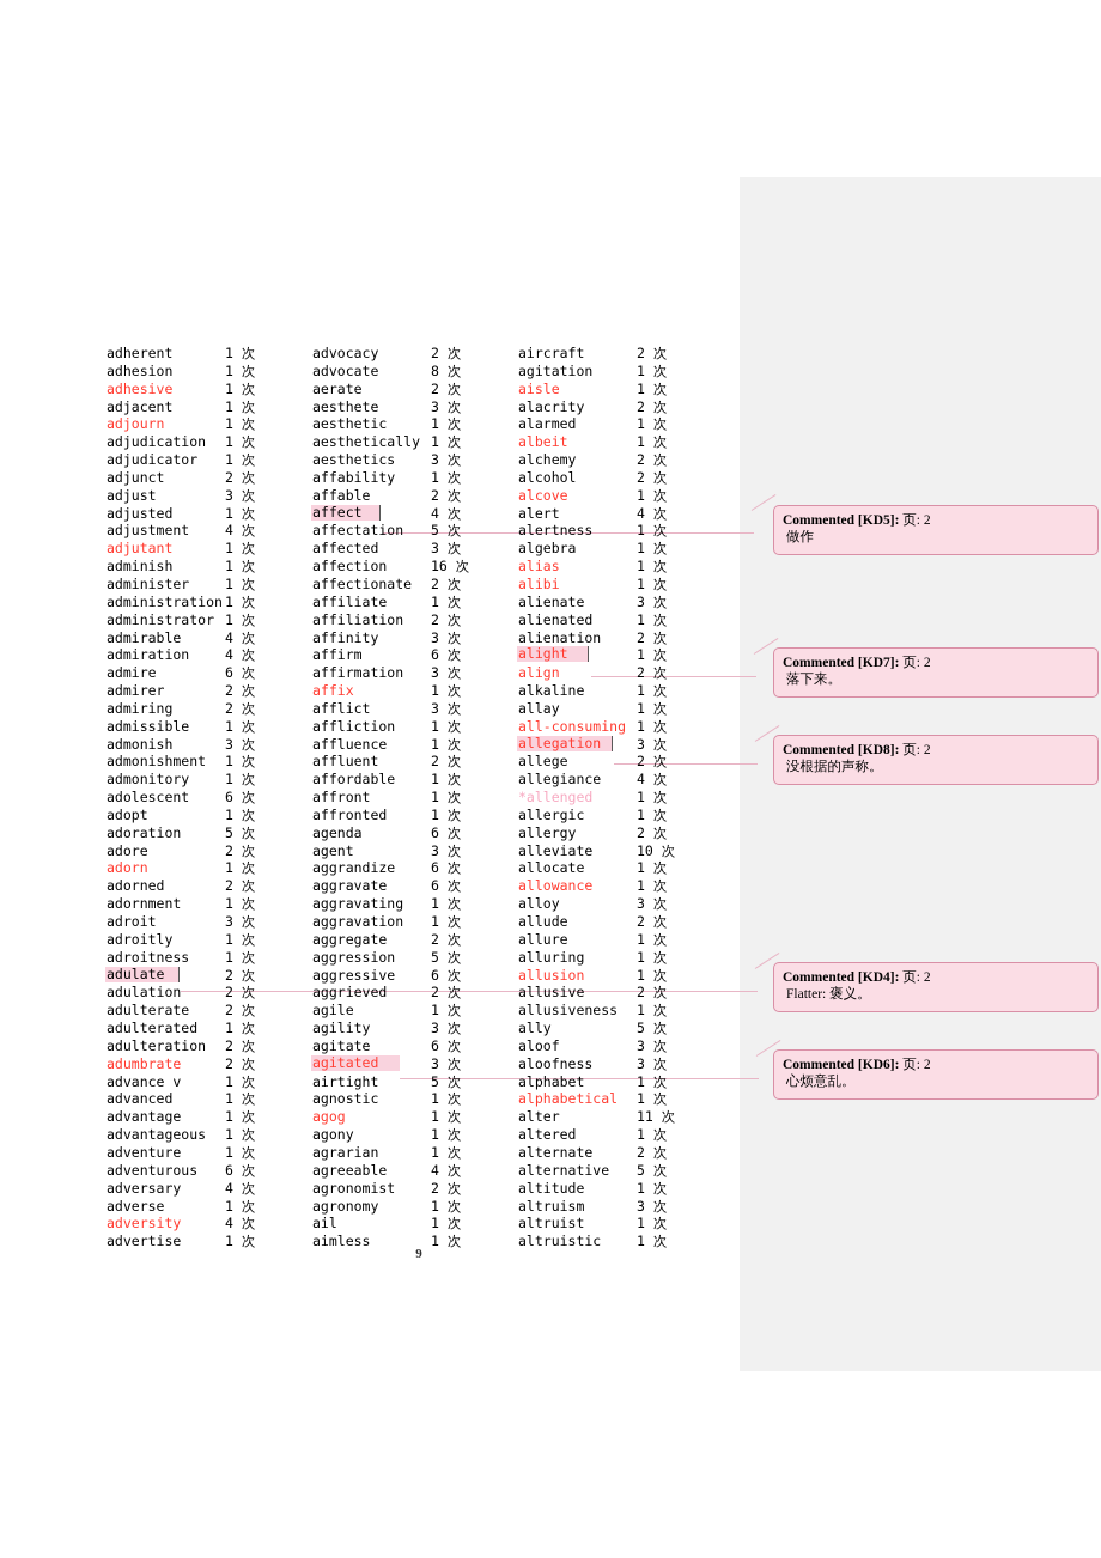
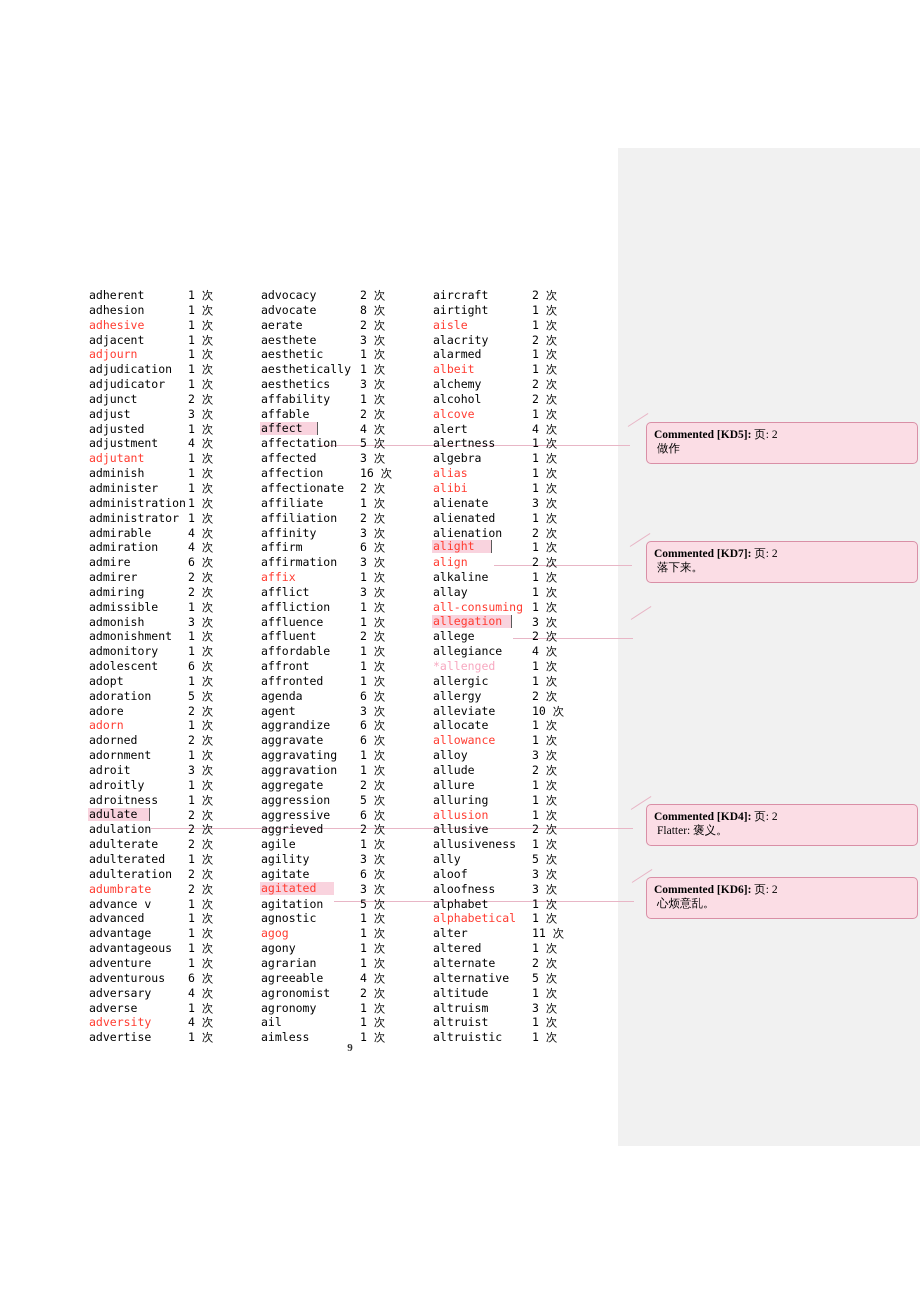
  adherent
  1 次
  adhesion
  1 次
  adhesive
  1 次
  adjacent
  1 次
  adjourn
  1 次
  adjudication
  1 次
  adjudicator
  1 次
  adjunct
  2 次
  adjust
  3 次
  adjusted
  1 次
  adjustment
  4 次
  adjutant
  1 次
  adminish
  1 次
  administer
  1 次
  administration
  1 次
  administrator
  1 次
  admirable
  4 次
  admiration
  4 次
  admire
  6 次
  admirer
  2 次
  admiring
  2 次
  admissible
  1 次
  admonish
  3 次
  admonishment
  1 次
  admonitory
  1 次
  adolescent
  6 次
  adopt
  1 次
  adoration
  5 次
  adore
  2 次
  adorn
  1 次
  adorned
  2 次
  adornment
  1 次
  adroit
  3 次
  adroitly
  1 次
  adroitness
  1 次
  adulate
  2 次
  adulation
  2 次
  adulterate
  2 次
  adulterated
  1 次
  adulteration
  2 次
  adumbrate
  2 次
  advance v
  1 次
  advanced
  1 次
  advantage
  1 次
  advantageous
  1 次
  adventure
  1 次
  adventurous
  6 次
  adversary
  4 次
  adverse
  1 次
  adversity
  4 次
  advertise
  1 次
  advocacy
  2 次
  advocate
  8 次
  aerate
  2 次
  aesthete
  3 次
  aesthetic
  1 次
  aesthetically
  1 次
  aesthetics
  3 次
  affability
  1 次
  affable
  2 次
  affect
  4 次
  affectation
  5 次
  affected
  3 次
  affection
  16 次
  affectionate
  2 次
  affiliate
  1 次
  affiliation
  2 次
  affinity
  3 次
  affirm
  6 次
  affirmation
  3 次
  affix
  1 次
  afflict
  3 次
  affliction
  1 次
  affluence
  1 次
  affluent
  2 次
  affordable
  1 次
  affront
  1 次
  affronted
  1 次
  agenda
  6 次
  agent
  3 次
  aggrandize
  6 次
  aggravate
  6 次
  aggravating
  1 次
  aggravation
  1 次
  aggregate
  2 次
  aggression
  5 次
  aggressive
  6 次
  aggrieved
  2 次
  agile
  1 次
  agility
  3 次
  agitate
  6 次
  agitated
  3 次
- airtight
+ agitation
  5 次
  agnostic
  1 次
  agog
  1 次
  agony
  1 次
  agrarian
  1 次
  agreeable
  4 次
  agronomist
  2 次
  agronomy
  1 次
  ail
  1 次
  aimless
  1 次
  aircraft
  2 次
- agitation
+ airtight
  1 次
  aisle
  1 次
  alacrity
  2 次
  alarmed
  1 次
  albeit
  1 次
  alchemy
  2 次
  alcohol
  2 次
  alcove
  1 次
  alert
  4 次
  alertness
  1 次
  algebra
  1 次
  alias
  1 次
  alibi
  1 次
  alienate
  3 次
  alienated
  1 次
  alienation
  2 次
  alight
  1 次
  align
  2 次
  alkaline
  1 次
  allay
  1 次
  all-consuming
  1 次
  allegation
  3 次
  allege
  2 次
  allegiance
  4 次
  *allenged
  1 次
  allergic
  1 次
  allergy
  2 次
  alleviate
  10 次
  allocate
  1 次
  allowance
  1 次
  alloy
  3 次
  allude
  2 次
  allure
  1 次
  alluring
  1 次
  allusion
  1 次
  allusive
  2 次
  allusiveness
  1 次
  ally
  5 次
  aloof
  3 次
  aloofness
  3 次
  alphabet
  1 次
  alphabetical
  1 次
  alter
  11 次
  altered
  1 次
  alternate
  2 次
  alternative
  5 次
  altitude
  1 次
  altruism
  3 次
  altruist
  1 次
  altruistic
  1 次
  Commented [KD5]: 页: 2
  做作
  Commented [KD7]: 页: 2
  落下来。
- Commented [KD8]: 页: 2
- 没根据的声称。
  Commented [KD4]: 页: 2
  Flatter: 褒义。
  Commented [KD6]: 页: 2
  心烦意乱。
  9
